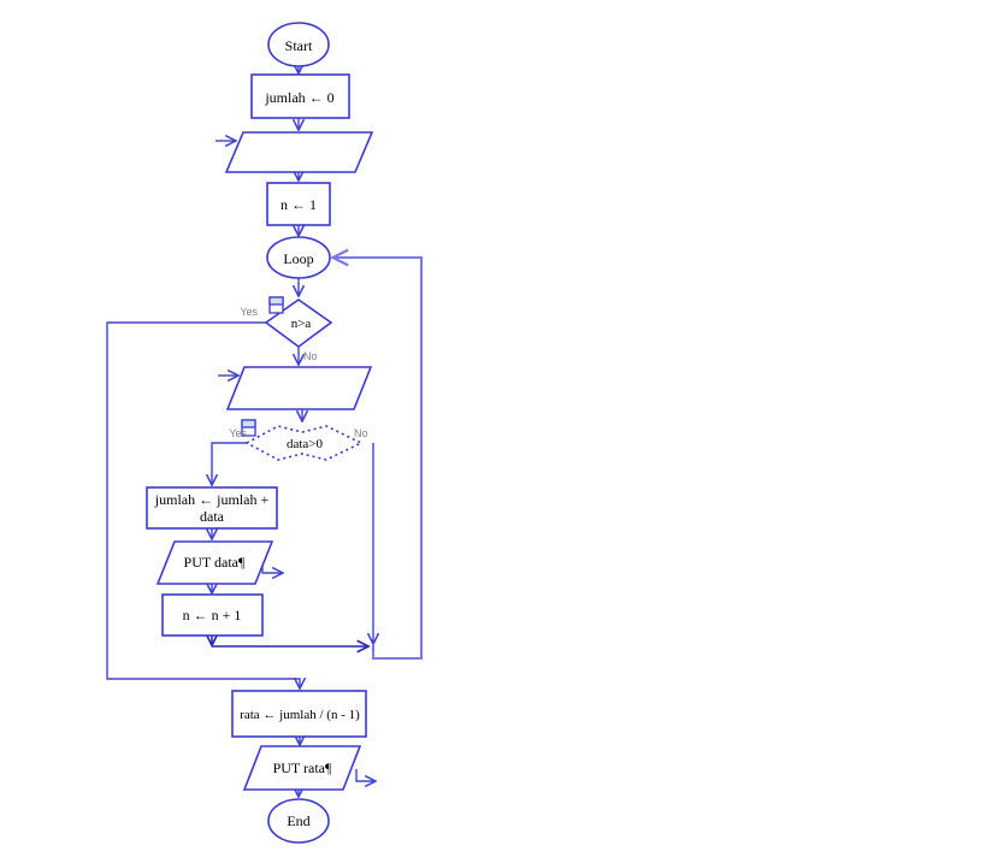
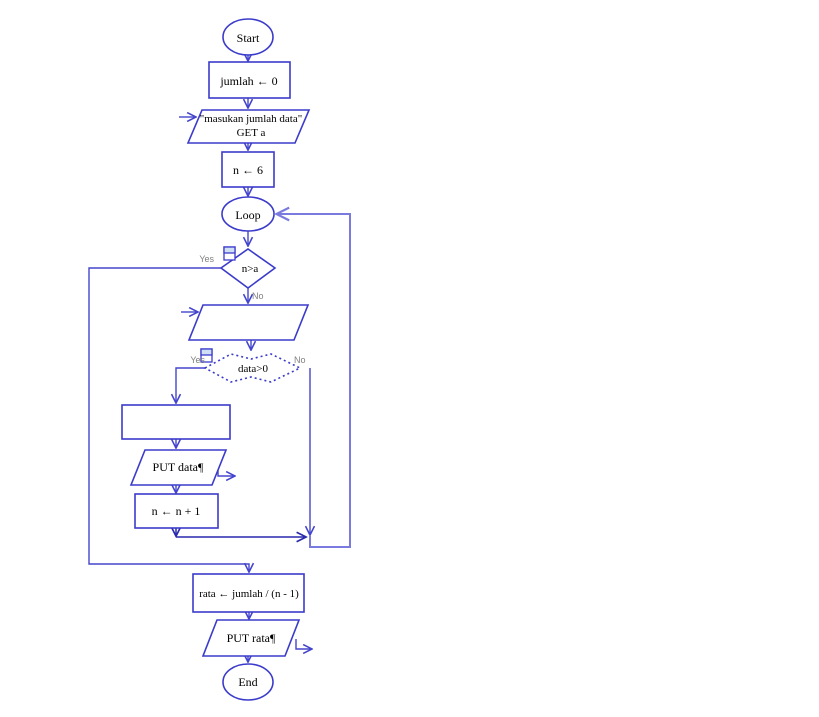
  Start
  jumlah ← 0
+ "masukan jumlah data"
+ GET a
- n ← 1
+ n ← 6
  Loop
  n>a
  Yes
  No
  Yes
  No
  data>0
- jumlah ← jumlah +
- data
  PUT data¶
  n ← n + 1
  rata ← jumlah / (n - 1)
  PUT rata¶
  End
